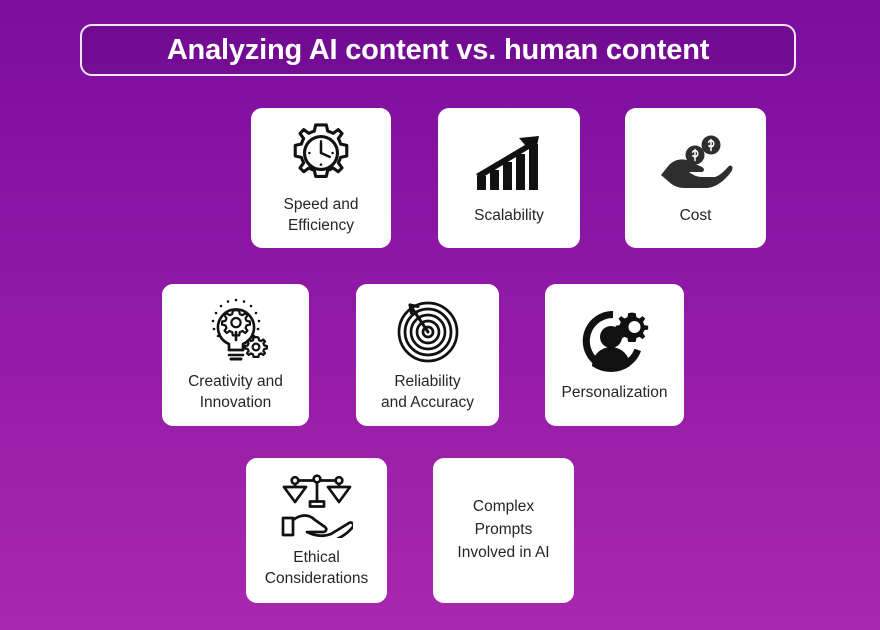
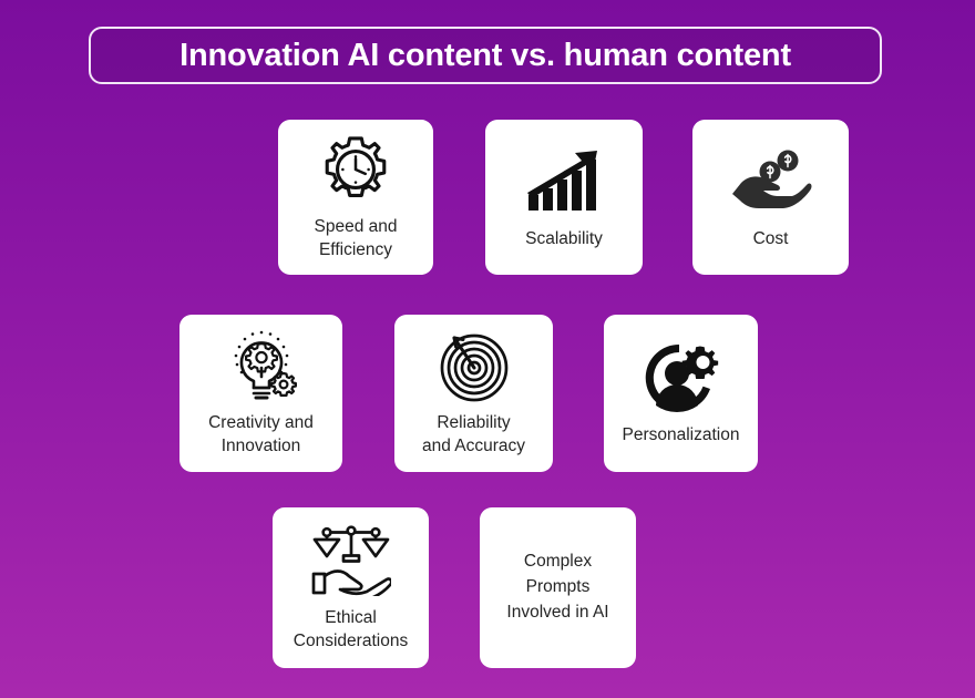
- Analyzing AI content vs. human content
+ Innovation AI content vs. human content
  Speed and
  Efficiency
  Scalability
  Cost
  Creativity and
  Innovation
  Reliability
  and Accuracy
  Personalization
  Ethical
  Considerations
  Complex
  Prompts
  Involved in AI
